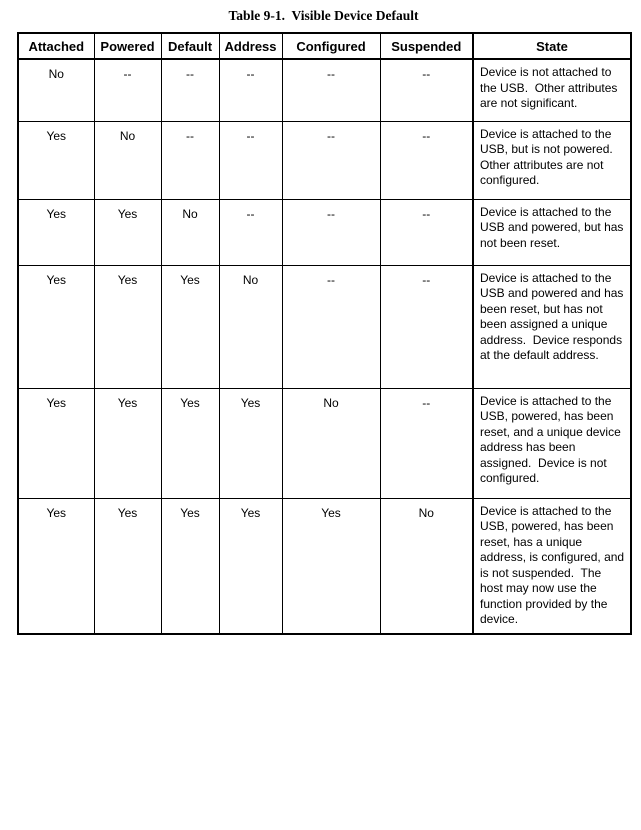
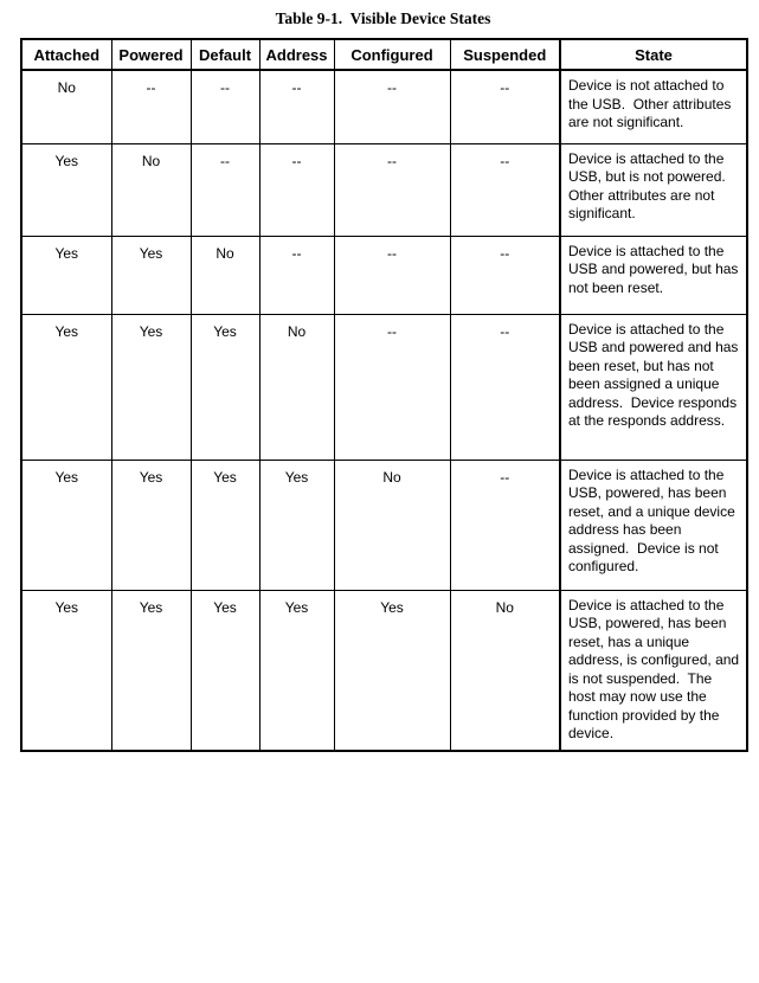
- Table 9-1. Visible Device Default
+ Table 9-1. Visible Device States
  Attached	Powered	Default	Address	Configured	Suspended	State
  No	--	--	--	--	--	Device is not attached to the USB. Other attributes are not significant.
- Yes	No	--	--	--	--	Device is attached to the USB, but is not powered. Other attributes are not configured.
+ Yes	No	--	--	--	--	Device is attached to the USB, but is not powered. Other attributes are not significant.
  Yes	Yes	No	--	--	--	Device is attached to the USB and powered, but has not been reset.
- Yes	Yes	Yes	No	--	--	Device is attached to the USB and powered and has been reset, but has not been assigned a unique address. Device responds at the default address.
+ Yes	Yes	Yes	No	--	--	Device is attached to the USB and powered and has been reset, but has not been assigned a unique address. Device responds at the responds address.
  Yes	Yes	Yes	Yes	No	--	Device is attached to the USB, powered, has been reset, and a unique device address has been assigned. Device is not configured.
  Yes	Yes	Yes	Yes	Yes	No	Device is attached to the USB, powered, has been reset, has a unique address, is configured, and is not suspended. The host may now use the function provided by the device.
